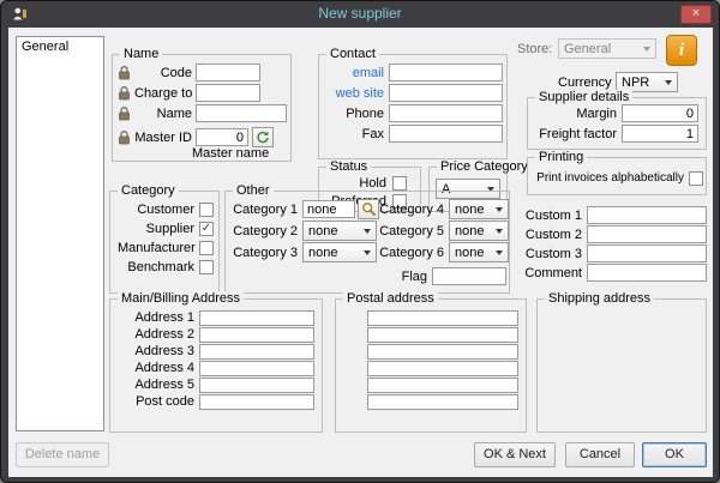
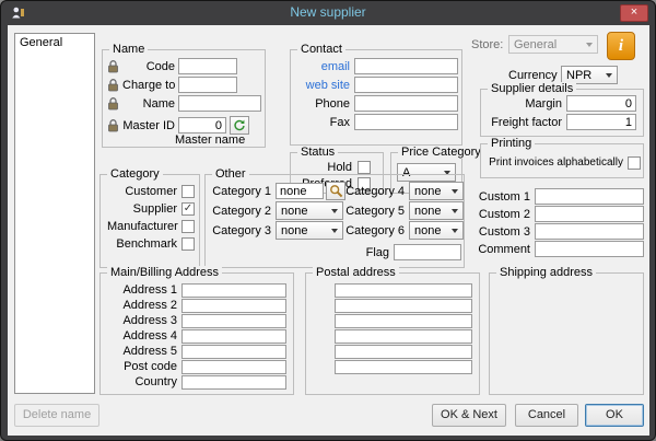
  New supplier
  ×
  General
  Name
  Code
  Charge to
  Name
  Master ID
  0
  Master name
  Contact
  email
  web site
  Phone
  Fax
  Status
  Hold
  Price Category
  A
  Store:
  General
  i
  Currency
  NPR
  Supplier details
  Margin
  0
  Freight factor
  1
  Printing
  Print invoices alphabetically
  Category
  Customer
  Supplier
  ✓
  Manufacturer
  Benchmark
  Other
  Category 1
  none
  Category 2
  none
  Category 3
  none
  Category 4
  none
  Category 5
  none
  Category 6
  none
  Flag
  Custom 1
  Custom 2
  Custom 3
  Comment
  Main/Billing Address
  Address 1
  Address 2
  Address 3
  Address 4
  Address 5
  Post code
+ Country
  Postal address
  Shipping address
  Delete name
  OK & Next
  Cancel
  OK
